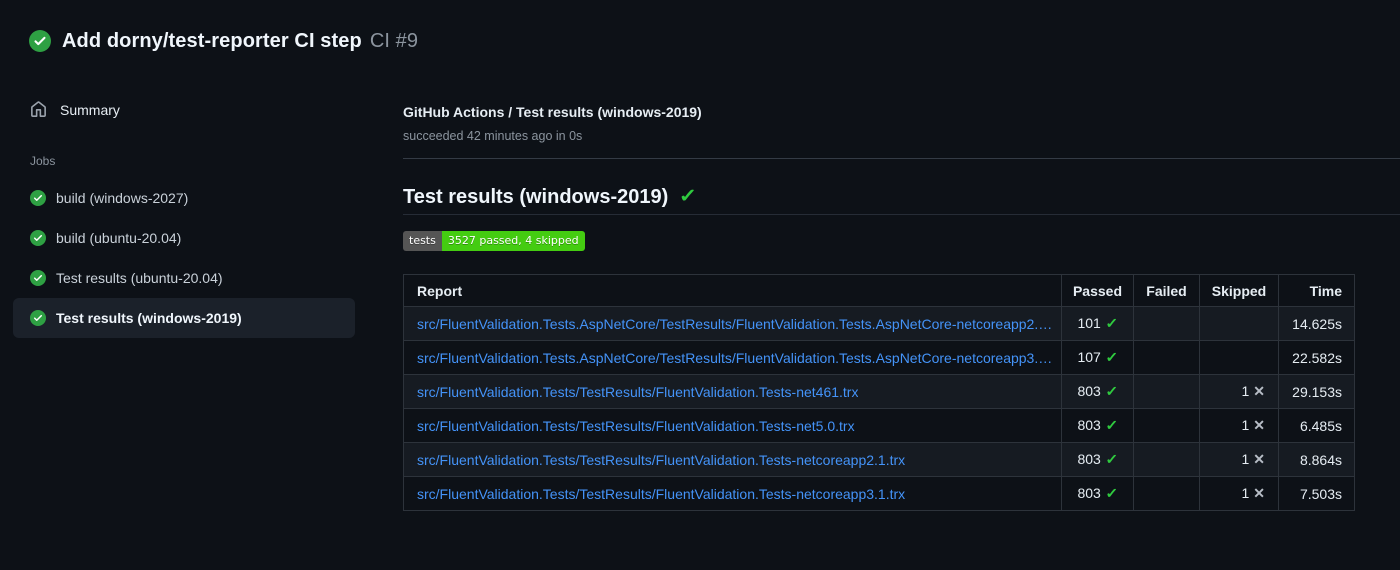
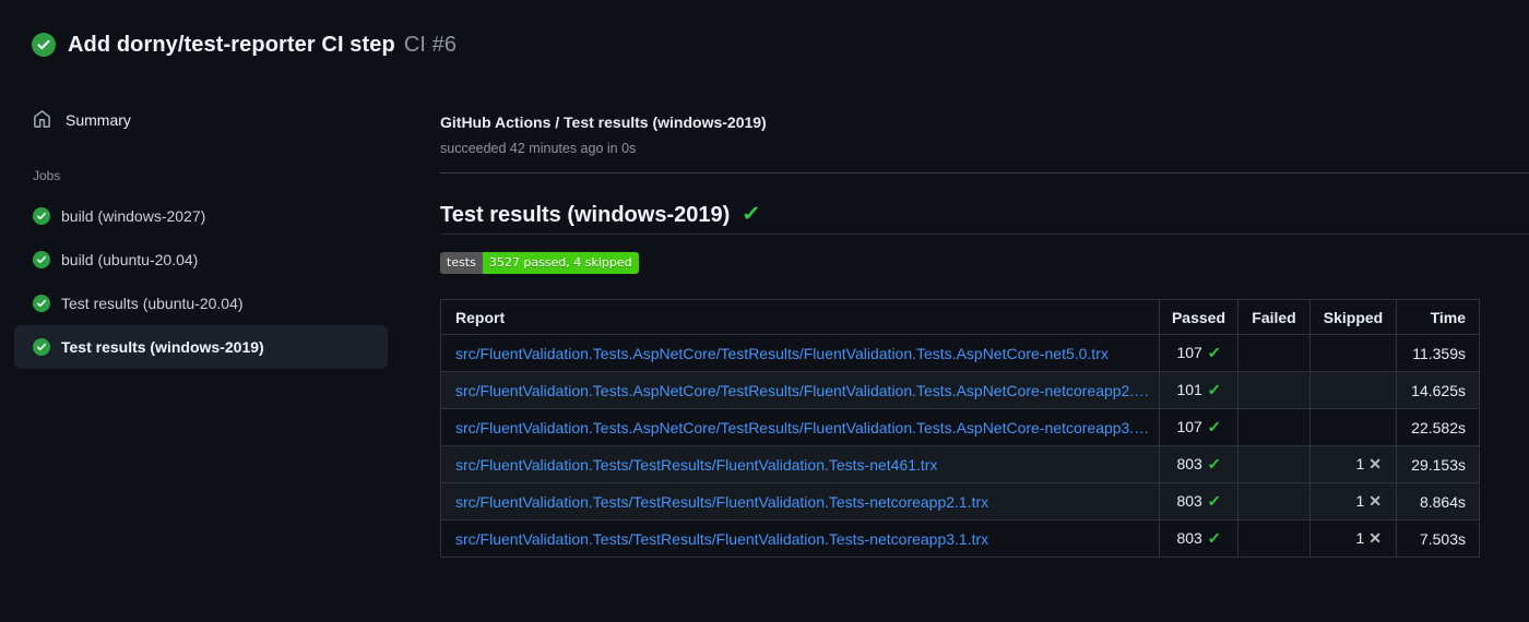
- Add dorny/test-reporter CI step CI #9
+ Add dorny/test-reporter CI step CI #6
  Summary
  Jobs
  build (windows-2027)
  build (ubuntu-20.04)
  Test results (ubuntu-20.04)
  Test results (windows-2019)
  GitHub Actions / Test results (windows-2019)
  succeeded 42 minutes ago in 0s
  Test results (windows-2019)
  ✓
  tests
  3527 passed, 4 skipped
  Report	Passed	Failed	Skipped	Time
+ src/FluentValidation.Tests.AspNetCore/TestResults/FluentValidation.Tests.AspNetCore-net5.0.trx	107 ✓			11.359s
  src/FluentValidation.Tests.AspNetCore/TestResults/FluentValidation.Tests.AspNetCore-netcoreapp2.1.tr	101 ✓			14.625s
  src/FluentValidation.Tests.AspNetCore/TestResults/FluentValidation.Tests.AspNetCore-netcoreapp3.1.tr	107 ✓			22.582s
  src/FluentValidation.Tests/TestResults/FluentValidation.Tests-net461.trx	803 ✓		1 ✕	29.153s
- src/FluentValidation.Tests/TestResults/FluentValidation.Tests-net5.0.trx	803 ✓		1 ✕	6.485s
  src/FluentValidation.Tests/TestResults/FluentValidation.Tests-netcoreapp2.1.trx	803 ✓		1 ✕	8.864s
  src/FluentValidation.Tests/TestResults/FluentValidation.Tests-netcoreapp3.1.trx	803 ✓		1 ✕	7.503s
